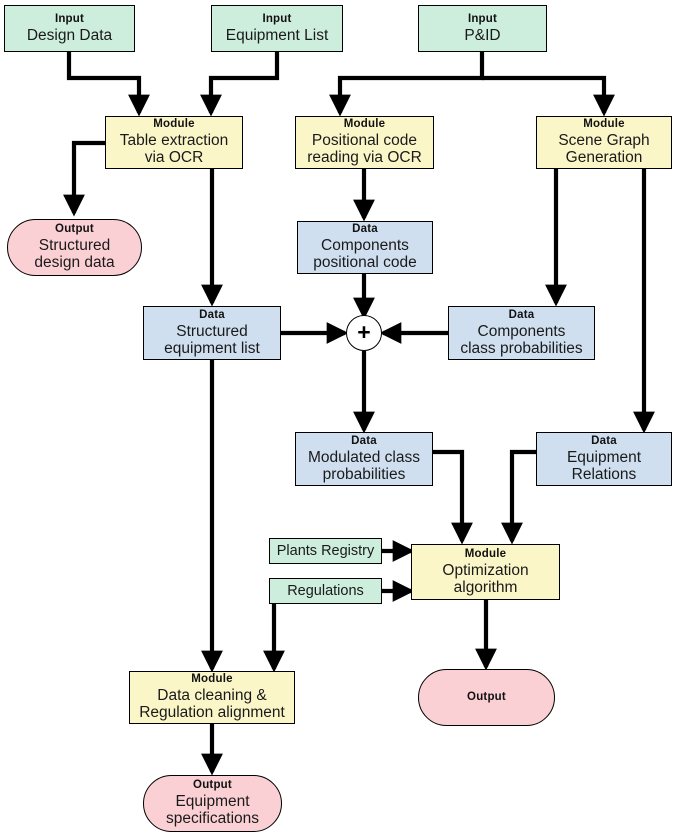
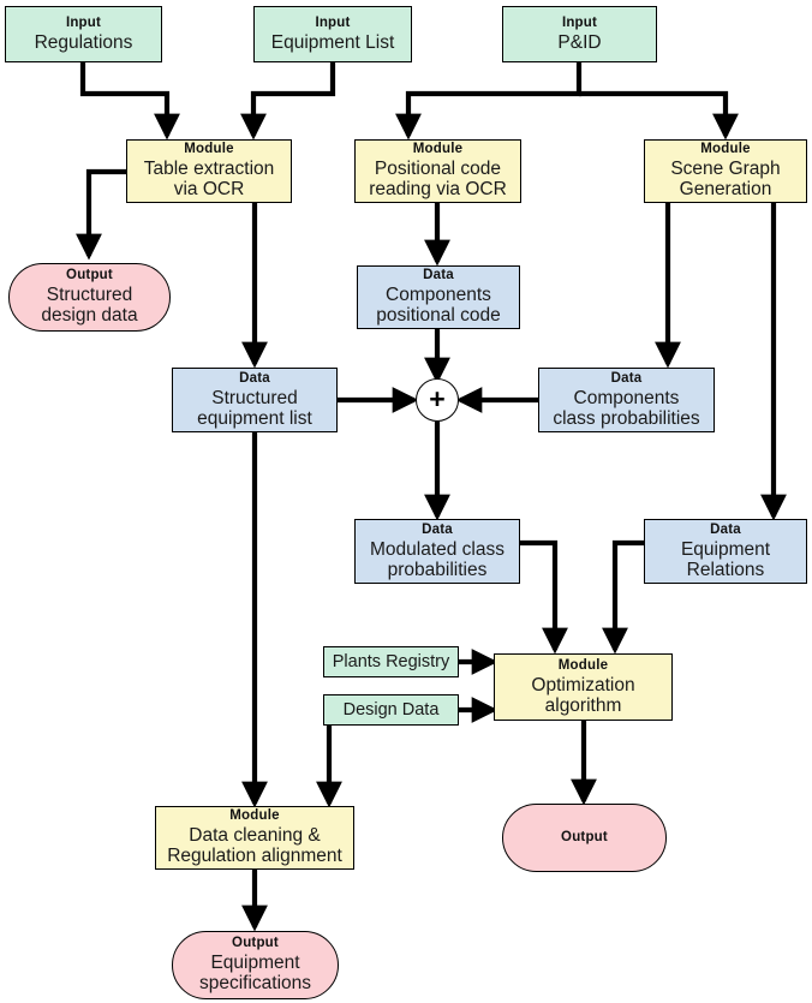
  Input
- Design Data
+ Regulations
  Input
  Equipment List
  Input
  P&ID
  Module
  Table extraction
  via OCR
  Module
  Positional code
  reading via OCR
  Module
  Scene Graph
  Generation
  Output
  Structured
  design data
  Data
  Components
  positional code
  Data
  Structured
  equipment list
  +
  Data
  Components
  class probabilities
  Data
  Modulated class
  probabilities
  Data
  Equipment
  Relations
  Plants Registry
- Regulations
+ Design Data
  Module
  Optimization
  algorithm
  Module
  Data cleaning &
  Regulation alignment
  Output
  Output
  Equipment
  specifications
